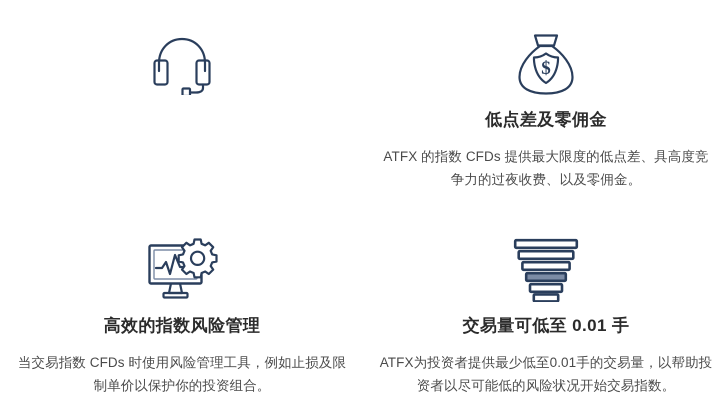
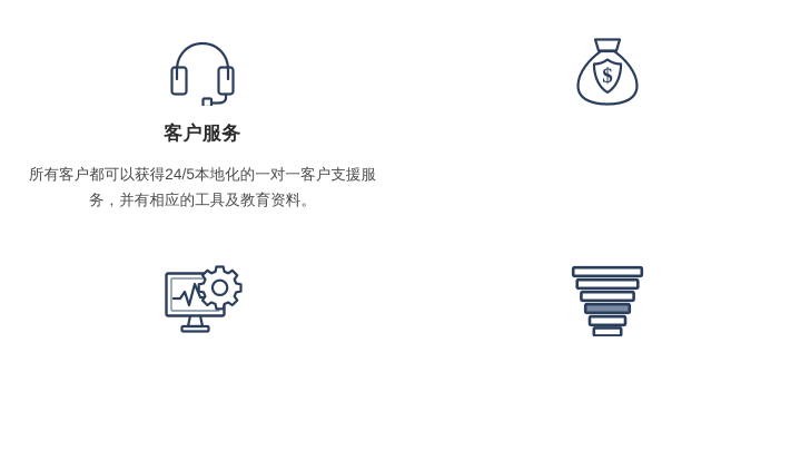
+ 客户服务
+ 所有客户都可以获得24/5本地化的一对一客户支援服务，并有相应的工具及教育资料。
  $
- 低点差及零佣金
- ATFX 的指数 CFDs 提供最大限度的低点差、具高度竞争力的过夜收费、以及零佣金。
- 高效的指数风险管理
- 当交易指数 CFDs 时使用风险管理工具，例如止损及限制单价以保护你的投资组合。
- 交易量可低至 0.01 手
- ATFX为投资者提供最少低至0.01手的交易量，以帮助投资者以尽可能低的风险状况开始交易指数。
